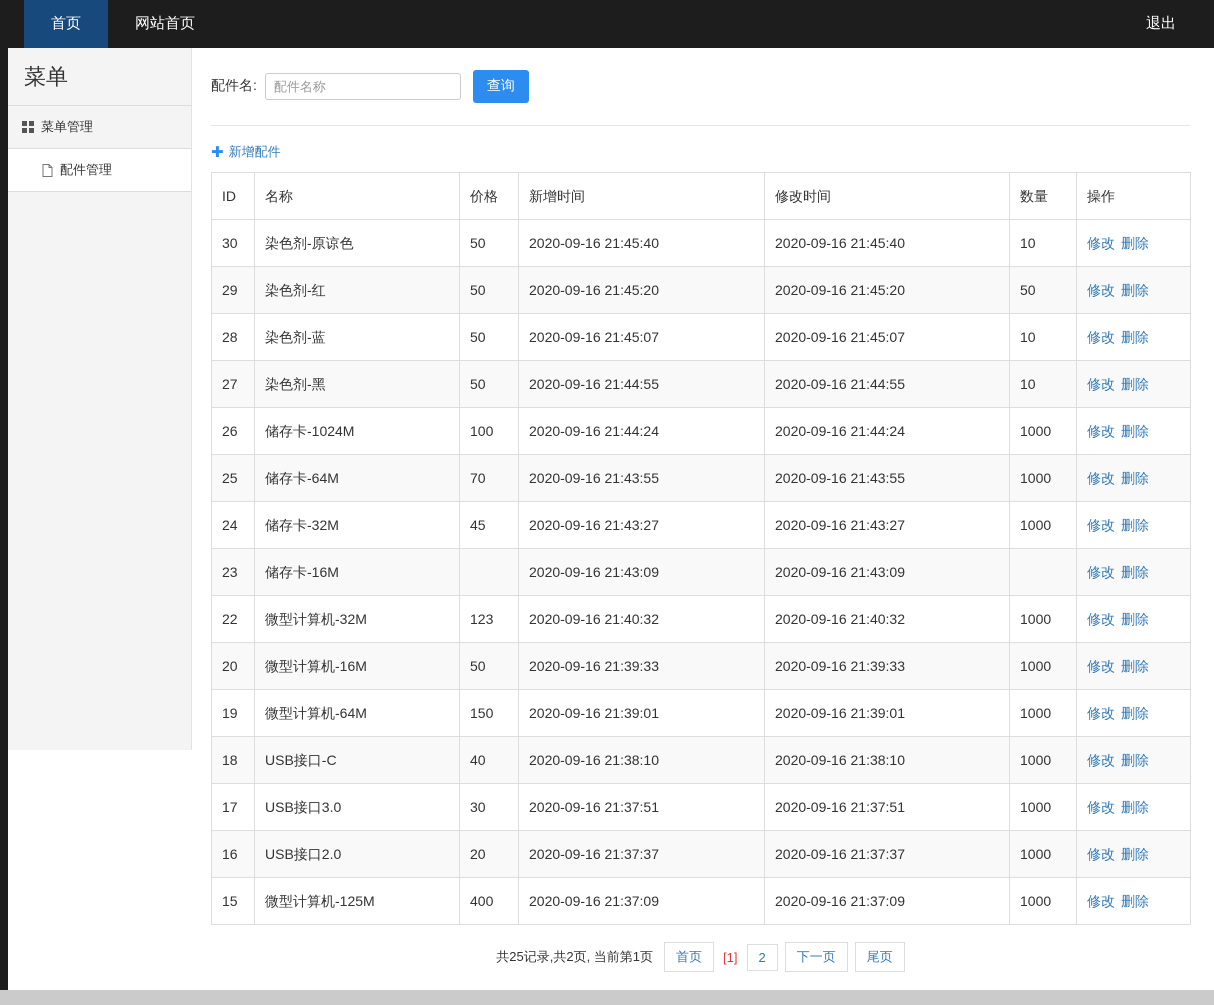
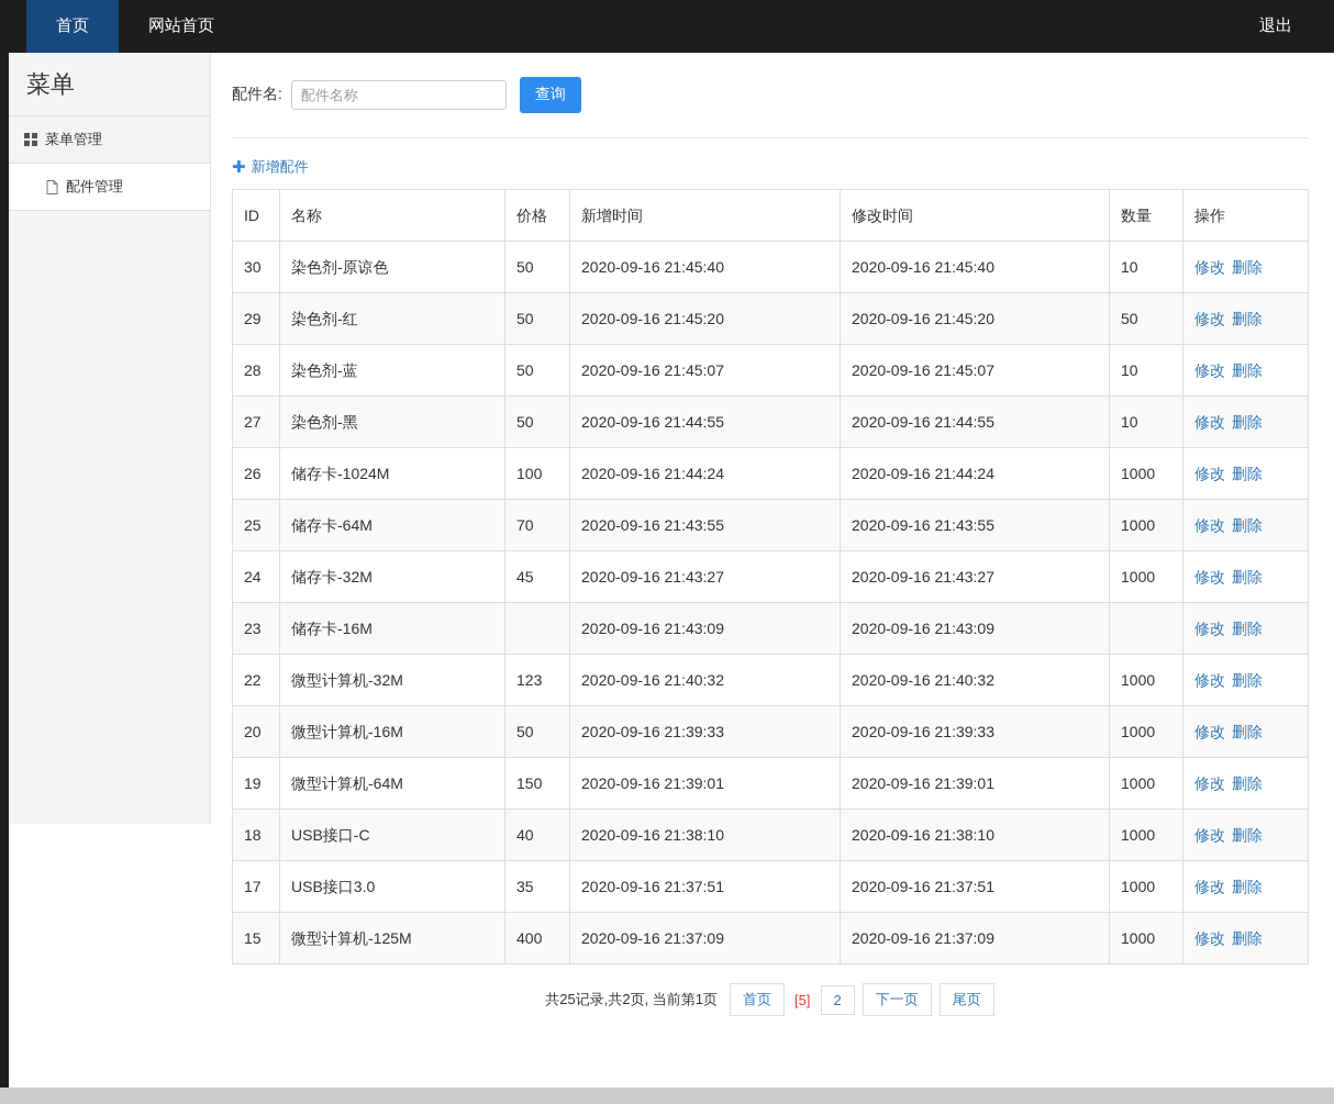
  首页
  网站首页
  退出
  菜单
  菜单管理
  配件管理
  配件名:
  配件名称
  查询
  ✚
  新增配件
  ID	名称	价格	新增时间	修改时间	数量	操作
  30	染色剂-原谅色	50	2020-09-16 21:45:40	2020-09-16 21:45:40	10	修改 删除
  29	染色剂-红	50	2020-09-16 21:45:20	2020-09-16 21:45:20	50	修改 删除
  28	染色剂-蓝	50	2020-09-16 21:45:07	2020-09-16 21:45:07	10	修改 删除
  27	染色剂-黑	50	2020-09-16 21:44:55	2020-09-16 21:44:55	10	修改 删除
  26	储存卡-1024M	100	2020-09-16 21:44:24	2020-09-16 21:44:24	1000	修改 删除
  25	储存卡-64M	70	2020-09-16 21:43:55	2020-09-16 21:43:55	1000	修改 删除
  24	储存卡-32M	45	2020-09-16 21:43:27	2020-09-16 21:43:27	1000	修改 删除
  23	储存卡-16M		2020-09-16 21:43:09	2020-09-16 21:43:09		修改 删除
  22	微型计算机-32M	123	2020-09-16 21:40:32	2020-09-16 21:40:32	1000	修改 删除
  20	微型计算机-16M	50	2020-09-16 21:39:33	2020-09-16 21:39:33	1000	修改 删除
  19	微型计算机-64M	150	2020-09-16 21:39:01	2020-09-16 21:39:01	1000	修改 删除
  18	USB接口-C	40	2020-09-16 21:38:10	2020-09-16 21:38:10	1000	修改 删除
- 17	USB接口3.0	30	2020-09-16 21:37:51	2020-09-16 21:37:51	1000	修改 删除
+ 17	USB接口3.0	35	2020-09-16 21:37:51	2020-09-16 21:37:51	1000	修改 删除
- 16	USB接口2.0	20	2020-09-16 21:37:37	2020-09-16 21:37:37	1000	修改 删除
  15	微型计算机-125M	400	2020-09-16 21:37:09	2020-09-16 21:37:09	1000	修改 删除
  共25记录,共2页, 当前第1页
  首页
- [1]
+ [5]
  2
  下一页
  尾页
